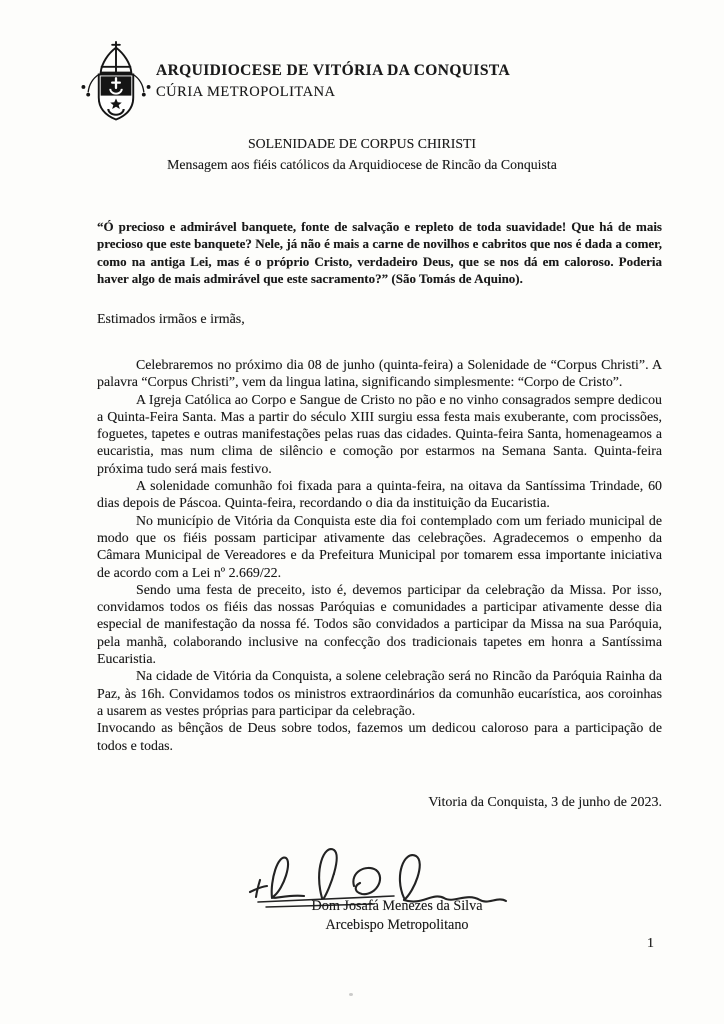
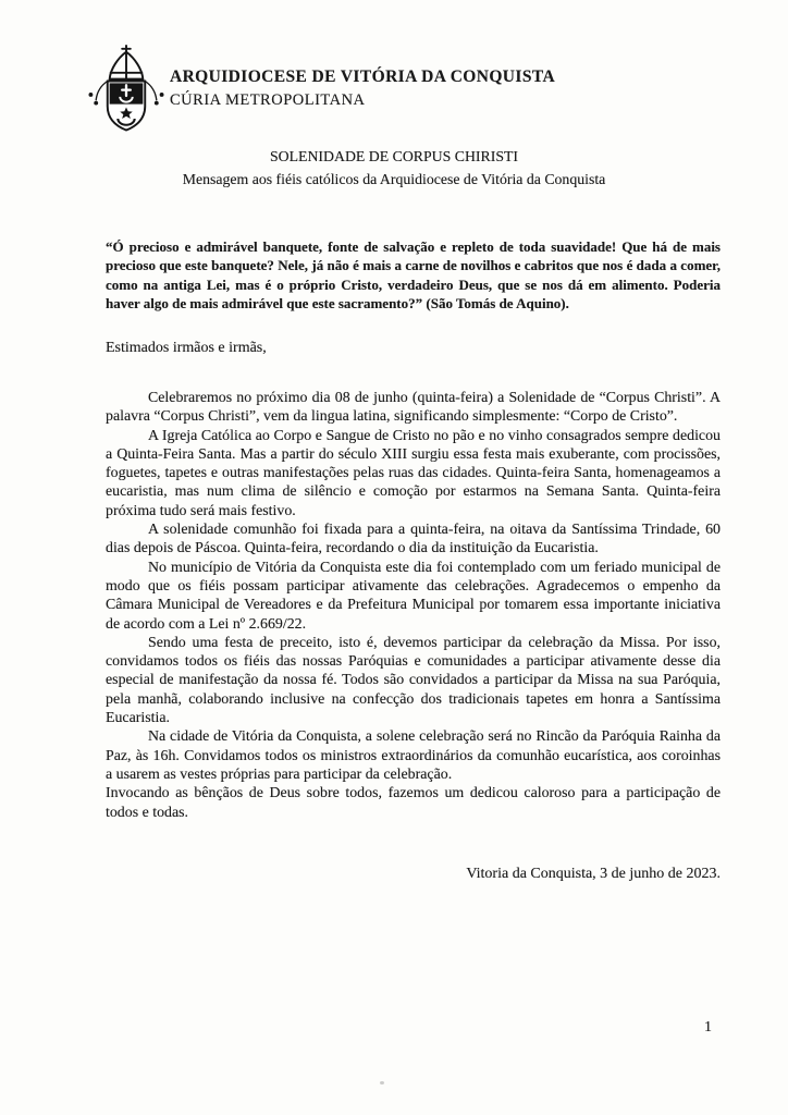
  ARQUIDIOCESE DE VITÓRIA DA CONQUISTA
  CÚRIA METROPOLITANA
  SOLENIDADE DE CORPUS CHIRISTI
- Mensagem aos fiéis católicos da Arquidiocese de Rincão da Conquista
+ Mensagem aos fiéis católicos da Arquidiocese de Vitória da Conquista
- “Ó precioso e admirável banquete, fonte de salvação e repleto de toda suavidade! Que há de mais precioso que este banquete? Nele, já não é mais a carne de novilhos e cabritos que nos é dada a comer, como na antiga Lei, mas é o próprio Cristo, verdadeiro Deus, que se nos dá em caloroso. Poderia haver algo de mais admirável que este sacramento?” (São Tomás de Aquino).
+ “Ó precioso e admirável banquete, fonte de salvação e repleto de toda suavidade! Que há de mais precioso que este banquete? Nele, já não é mais a carne de novilhos e cabritos que nos é dada a comer, como na antiga Lei, mas é o próprio Cristo, verdadeiro Deus, que se nos dá em alimento. Poderia haver algo de mais admirável que este sacramento?” (São Tomás de Aquino).
  Estimados irmãos e irmãs,
  Celebraremos no próximo dia 08 de junho (quinta-feira) a Solenidade de “Corpus Christi”. A palavra “Corpus Christi”, vem da lingua latina, significando simplesmente: “Corpo de Cristo”.
  A Igreja Católica ao Corpo e Sangue de Cristo no pão e no vinho consagrados sempre dedicou a Quinta-Feira Santa. Mas a partir do século XIII surgiu essa festa mais exuberante, com procissões, foguetes, tapetes e outras manifestações pelas ruas das cidades. Quinta-feira Santa, homenageamos a eucaristia, mas num clima de silêncio e comoção por estarmos na Semana Santa. Quinta-feira próxima tudo será mais festivo.
  A solenidade comunhão foi fixada para a quinta-feira, na oitava da Santíssima Trindade, 60 dias depois de Páscoa. Quinta-feira, recordando o dia da instituição da Eucaristia.
  No município de Vitória da Conquista este dia foi contemplado com um feriado municipal de modo que os fiéis possam participar ativamente das celebrações. Agradecemos o empenho da Câmara Municipal de Vereadores e da Prefeitura Municipal por tomarem essa importante iniciativa de acordo com a Lei nº 2.669/22.
  Sendo uma festa de preceito, isto é, devemos participar da celebração da Missa. Por isso, convidamos todos os fiéis das nossas Paróquias e comunidades a participar ativamente desse dia especial de manifestação da nossa fé. Todos são convidados a participar da Missa na sua Paróquia, pela manhã, colaborando inclusive na confecção dos tradicionais tapetes em honra a Santíssima Eucaristia.
  Na cidade de Vitória da Conquista, a solene celebração será no Rincão da Paróquia Rainha da Paz, às 16h. Convidamos todos os ministros extraordinários da comunhão eucarística, aos coroinhas a usarem as vestes próprias para participar da celebração.
  Invocando as bênçãos de Deus sobre todos, fazemos um dedicou caloroso para a participação de todos e todas.
  Vitoria da Conquista, 3 de junho de 2023.
- Dom Josafá Menezes da Silva
- Arcebispo Metropolitano
  1
